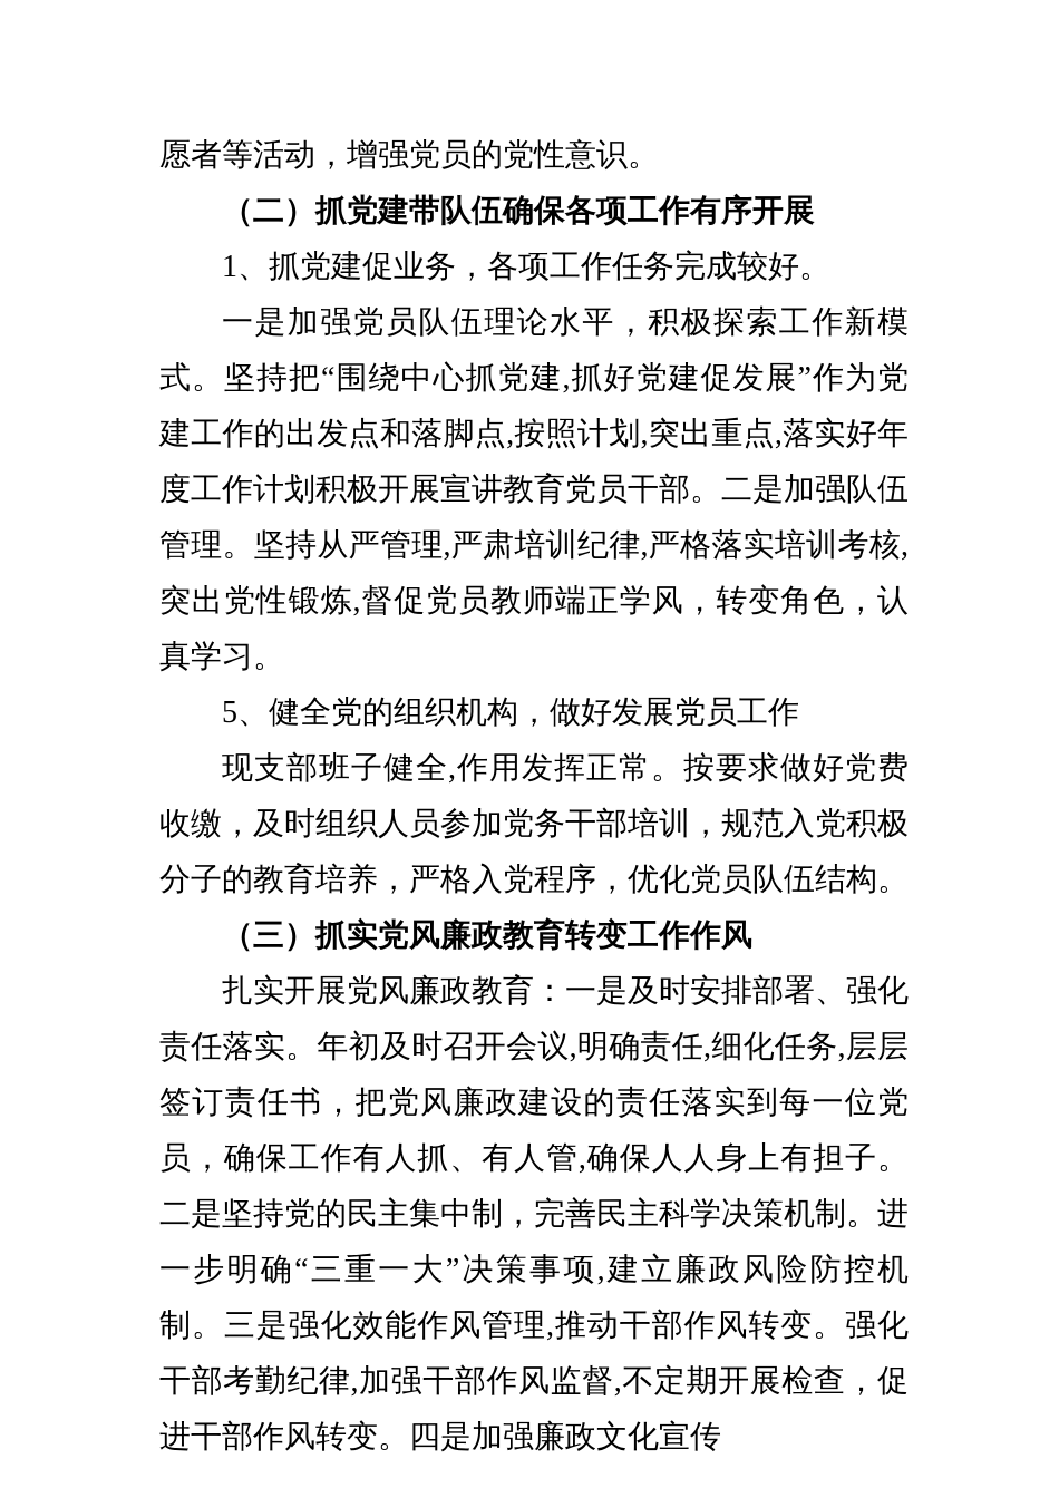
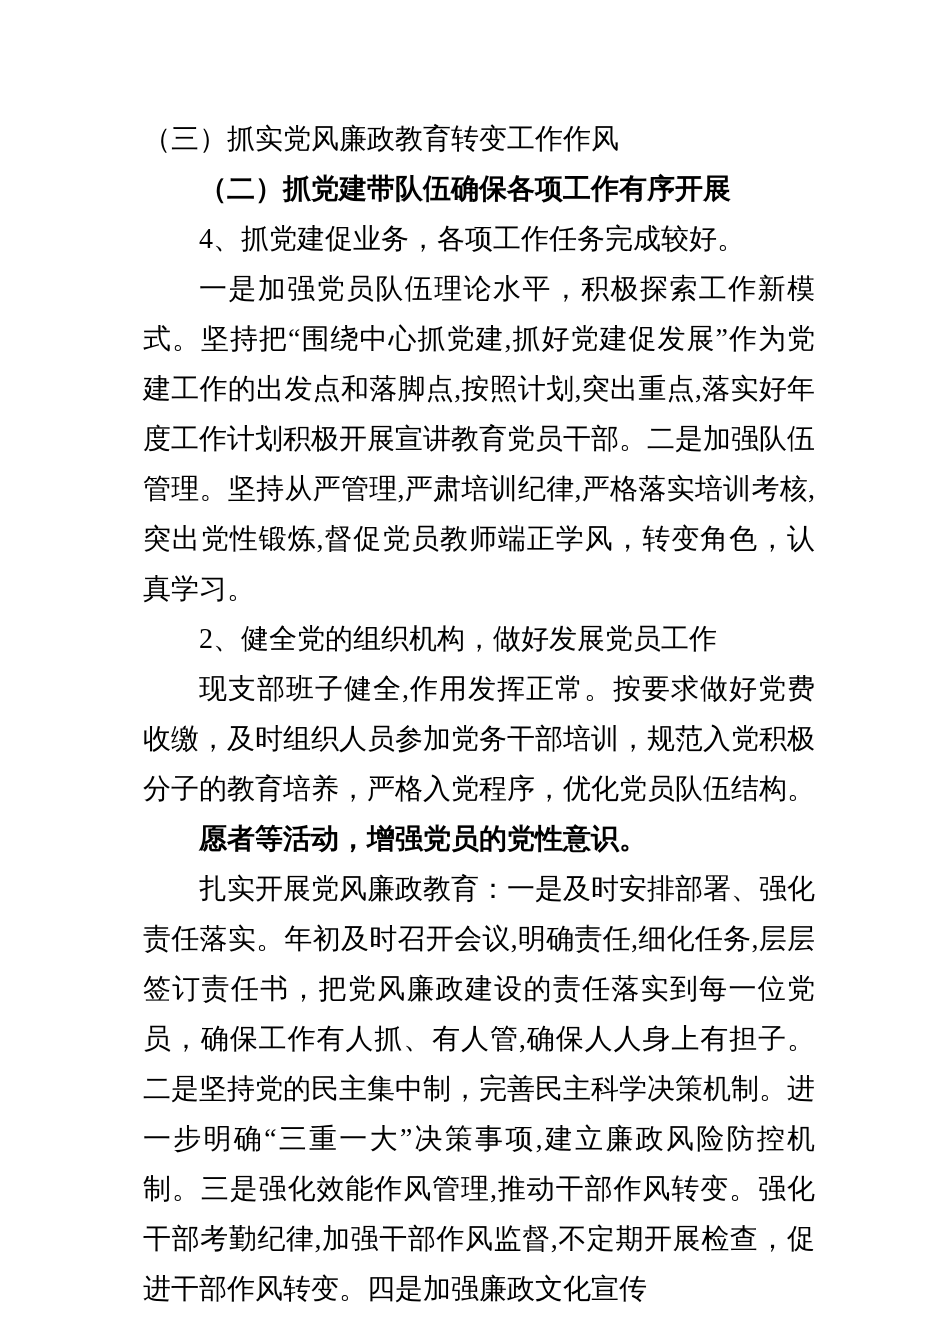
- 愿者等活动，增强党员的党性意识。
+ （三）抓实党风廉政教育转变工作作风
  （二）抓党建带队伍确保各项工作有序开展
- 1、抓党建促业务，各项工作任务完成较好。
+ 4、抓党建促业务，各项工作任务完成较好。
  一是加强党员队伍理论水平，积极探索工作新模式。坚持把“围绕中心抓党建,抓好党建促发展”作为党建工作的出发点和落脚点,按照计划,突出重点,落实好年度工作计划积极开展宣讲教育党员干部。二是加强队伍管理。坚持从严管理,严肃培训纪律,严格落实培训考核,突出党性锻炼,督促党员教师端正学风，转变角色，认真学习。
- 5、健全党的组织机构，做好发展党员工作
+ 2、健全党的组织机构，做好发展党员工作
  现支部班子健全,作用发挥正常。按要求做好党费收缴，及时组织人员参加党务干部培训，规范入党积极分子的教育培养，严格入党程序，优化党员队伍结构。
- （三）抓实党风廉政教育转变工作作风
+ 愿者等活动，增强党员的党性意识。
  扎实开展党风廉政教育：一是及时安排部署、强化责任落实。年初及时召开会议,明确责任,细化任务,层层签订责任书，把党风廉政建设的责任落实到每一位党员，确保工作有人抓、有人管,确保人人身上有担子。二是坚持党的民主集中制，完善民主科学决策机制。进一步明确“三重一大”决策事项,建立廉政风险防控机制。三是强化效能作风管理,推动干部作风转变。强化干部考勤纪律,加强干部作风监督,不定期开展检查，促进干部作风转变。四是加强廉政文化宣传
